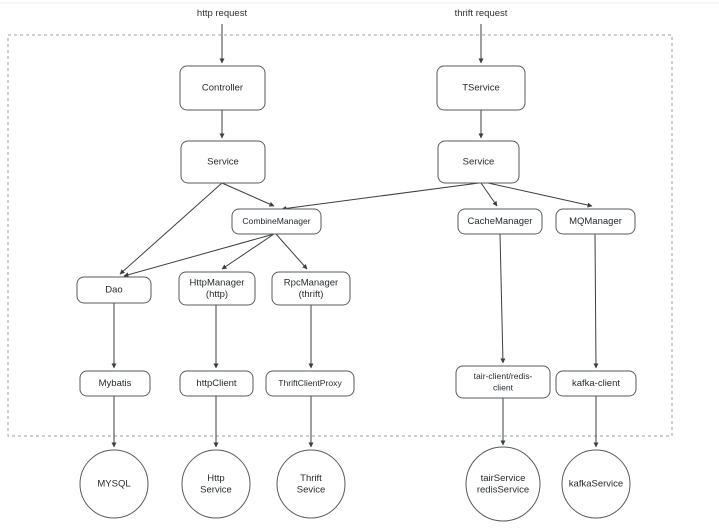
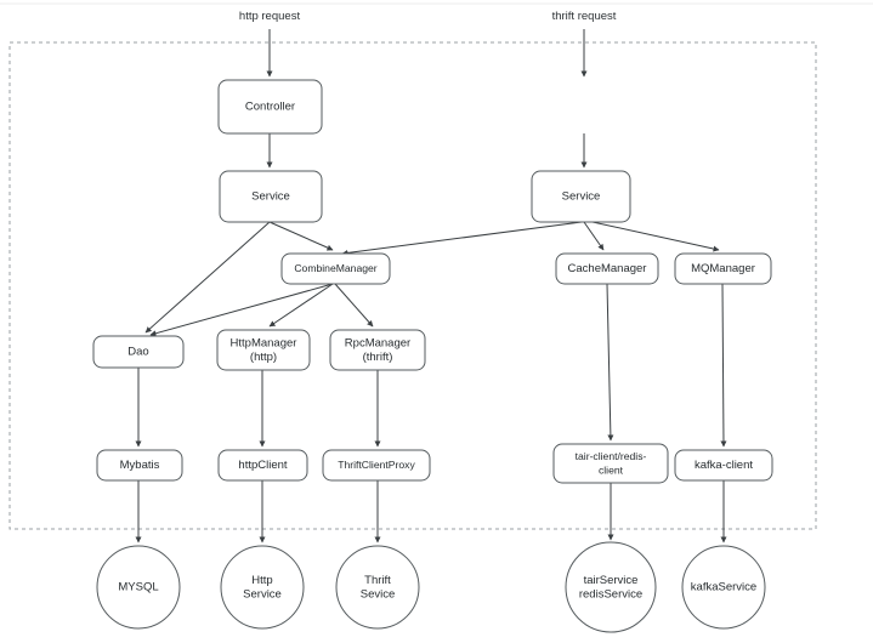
  Controller
- TService
  Service
  Service
  CombineManager
  CacheManager
  MQManager
  Dao
  HttpManager
  (http)
  RpcManager
  (thrift)
  Mybatis
  httpClient
  ThriftClientProxy
  tair-client/redis-
  client
  kafka-client
  MYSQL
  Http
  Service
  Thrift
  Sevice
  tairService
  redisService
  kafkaService
  http request
  thrift request
